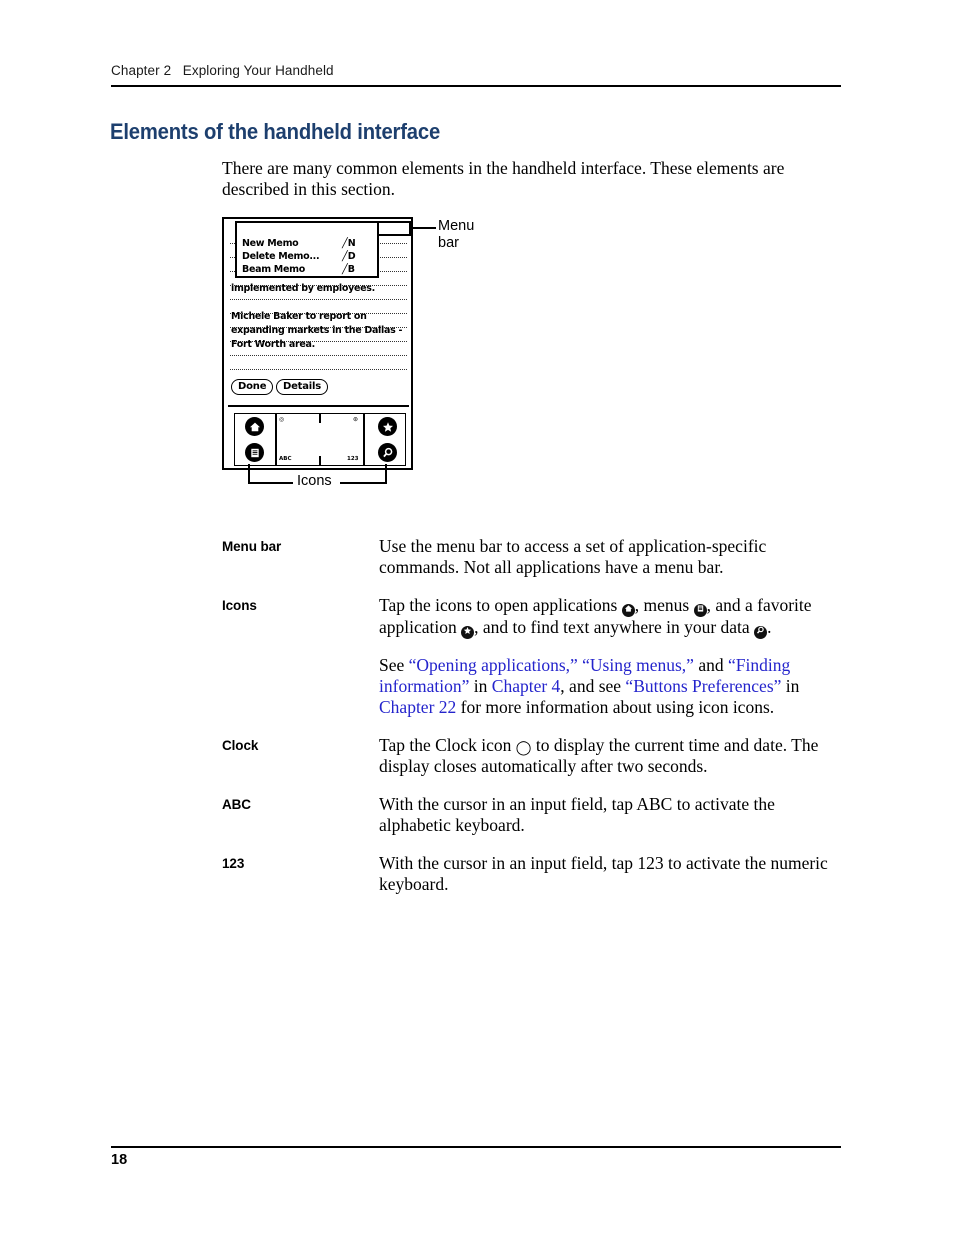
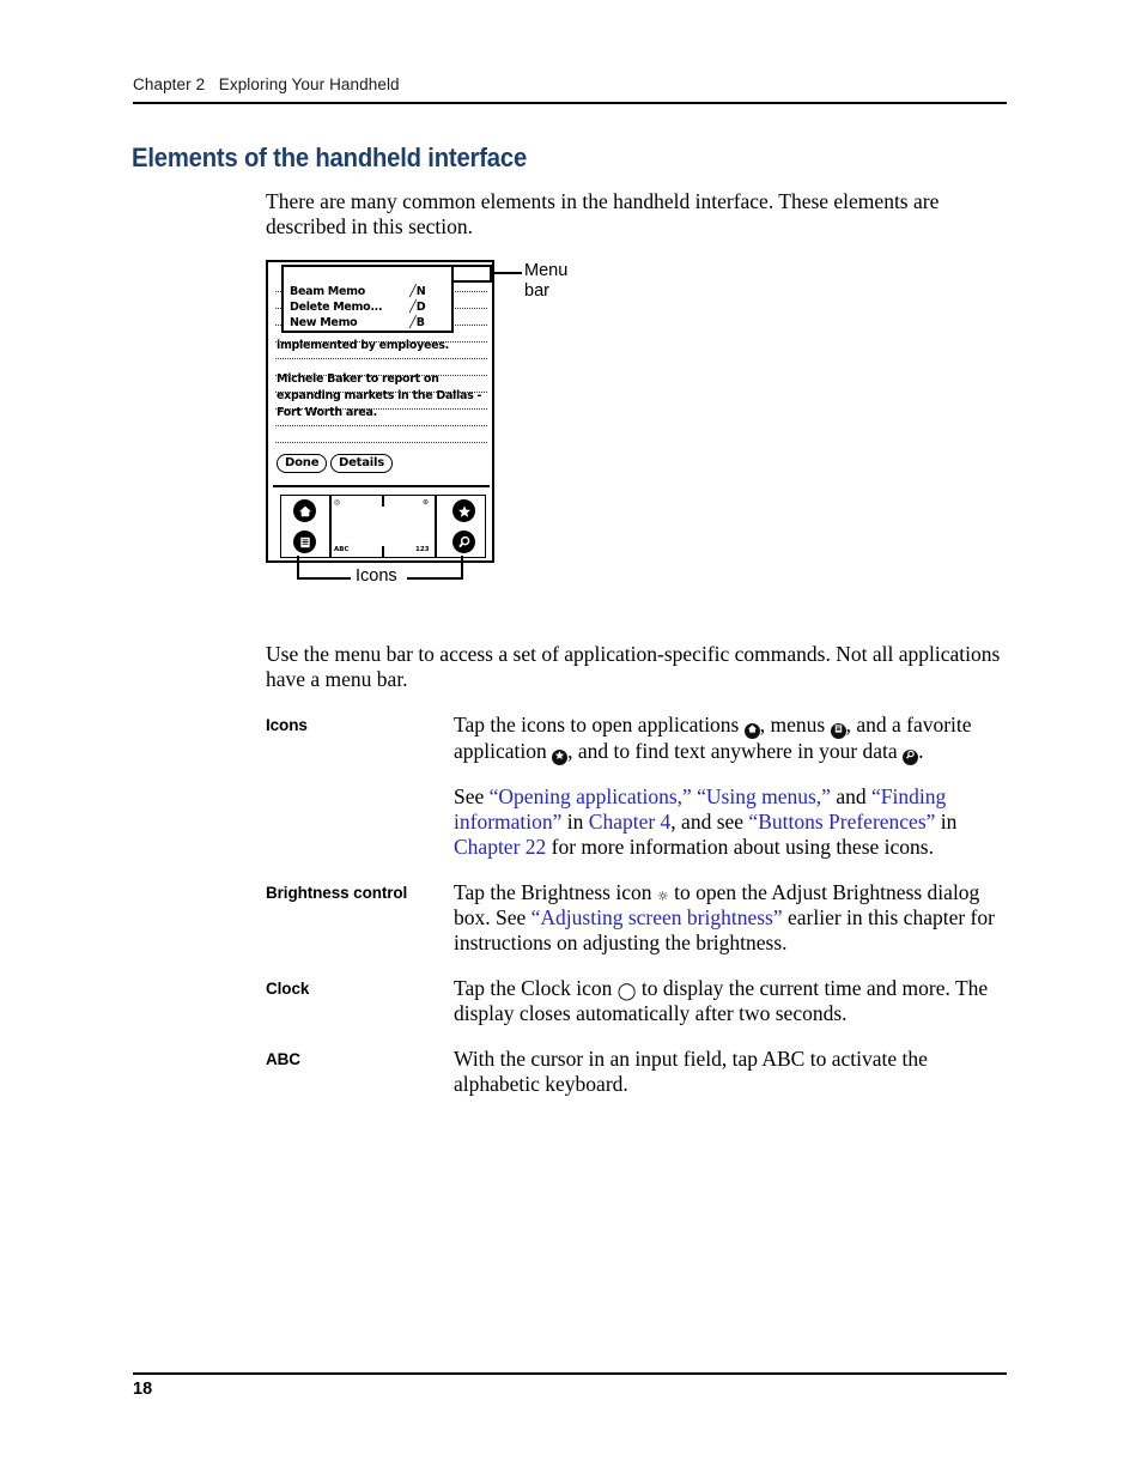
  Chapter 2 Exploring Your Handheld
  Elements of the handheld interface
  There are many common elements in the handheld interface. These elements are described in this section.
  implemented by employees.
  Michele Baker to report on
  expanding markets in the Dallas -
  Fort Worth area.
  Done
  Details
- New Memo
+ Beam Memo
  ╱N
  Delete Memo...
  ╱D
- Beam Memo
+ New Memo
  ╱B
  Menu
  bar
  Icons
- Menu bar
  Use the menu bar to access a set of application-specific commands. Not all applications have a menu bar.
  Icons
  Tap the icons to open applications , menus , and a favorite application , and to find text anywhere in your data .
- See “Opening applications,” “Using menus,” and “Finding information” in Chapter 4, and see “Buttons Preferences” in Chapter 22 for more information about using icon icons.
+ See “Opening applications,” “Using menus,” and “Finding information” in Chapter 4, and see “Buttons Preferences” in Chapter 22 for more information about using these icons.
+ Brightness control
+ Tap the Brightness icon ☼ to open the Adjust Brightness dialog box. See “Adjusting screen brightness” earlier in this chapter for instructions on adjusting the brightness.
  Clock
- Tap the Clock icon ◯ to display the current time and date. The display closes automatically after two seconds.
+ Tap the Clock icon ◯ to display the current time and more. The display closes automatically after two seconds.
  ABC
  With the cursor in an input field, tap ABC to activate the alphabetic keyboard.
- 123
- With the cursor in an input field, tap 123 to activate the numeric keyboard.
  18
